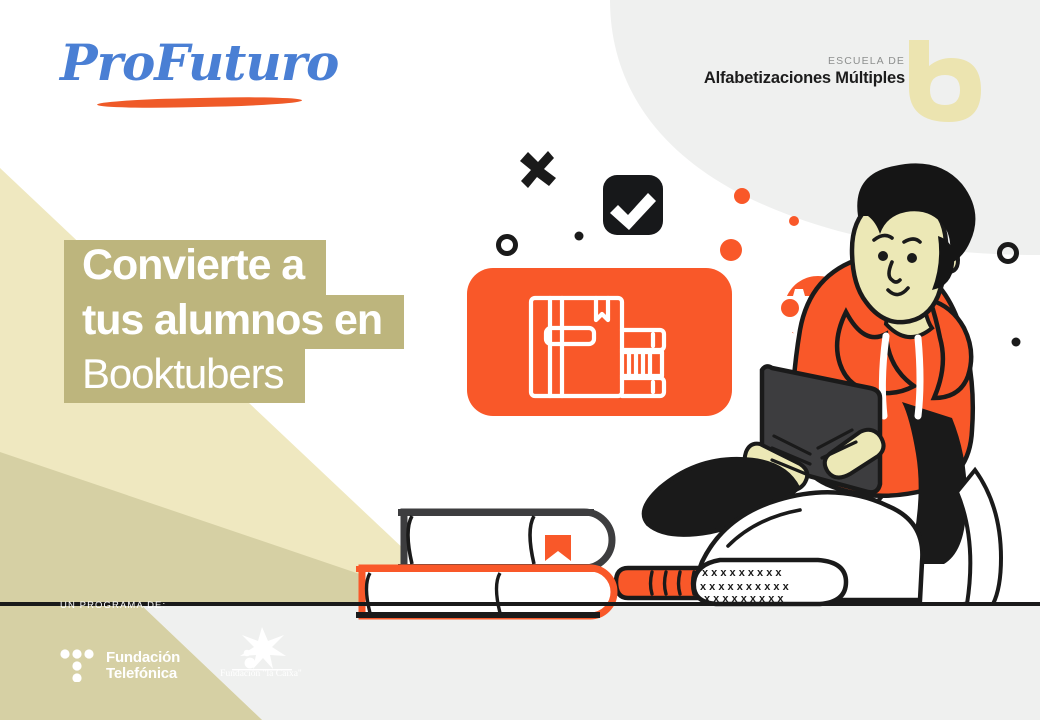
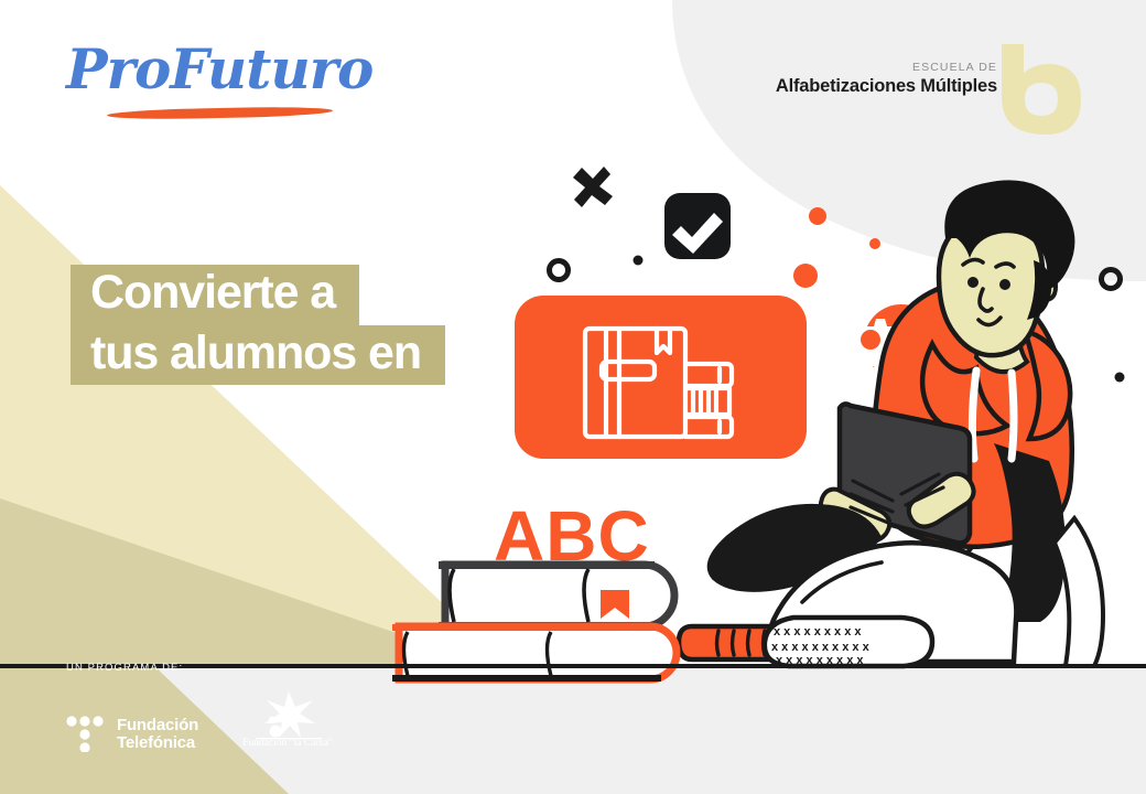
+ ABC
  x x x x x x x x x
  x x x x x x x x x x
  x x x x x x x x x
  ProFuturo
  ESCUELA DE
  Alfabetizaciones Múltiples
  Convierte a
  tus alumnos en
- Booktubers
  UN PROGRAMA DE:
  Fundación
  Telefónica
